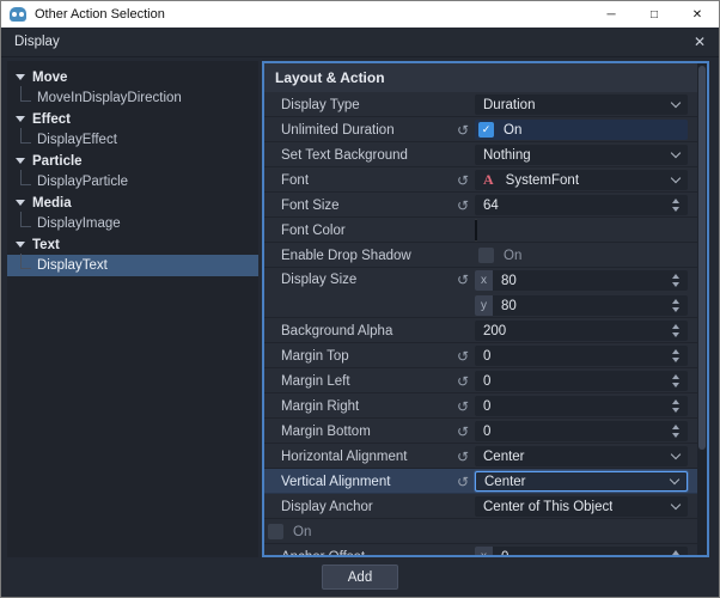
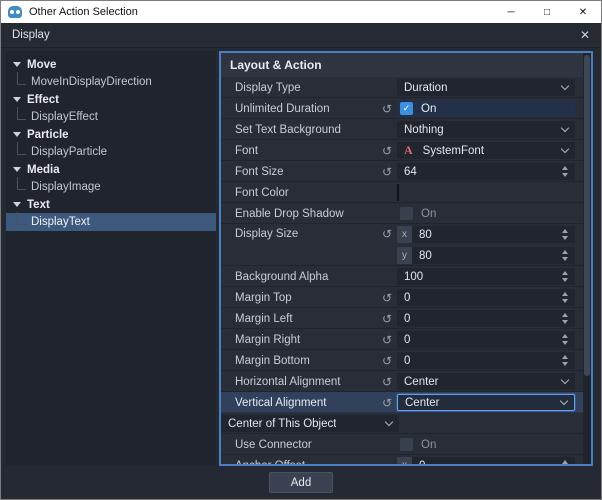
  Other Action Selection
  ─
  □
  ✕
  Display
  ✕
  Move
  MoveInDisplayDirection
  Effect
  DisplayEffect
  Particle
  DisplayParticle
  Media
  DisplayImage
  Text
  DisplayText
  Layout & Action
  Display Type
  Duration
  Unlimited Duration
  ↺
  ✓
  On
  Set Text Background
  Nothing
  Font
  ↺
  A
  SystemFont
  Font Size
  ↺
  64
  Font Color
  Enable Drop Shadow
  On
  Display Size
  ↺
  x
  80
  y
  80
  Background Alpha
- 200
+ 100
  Margin Top
  ↺
  0
  Margin Left
  ↺
  0
  Margin Right
  ↺
  0
  Margin Bottom
  ↺
  0
  Horizontal Alignment
  ↺
  Center
  Vertical Alignment
  ↺
  Center
- Display Anchor
  Center of This Object
+ Use Connector
  On
  Add
